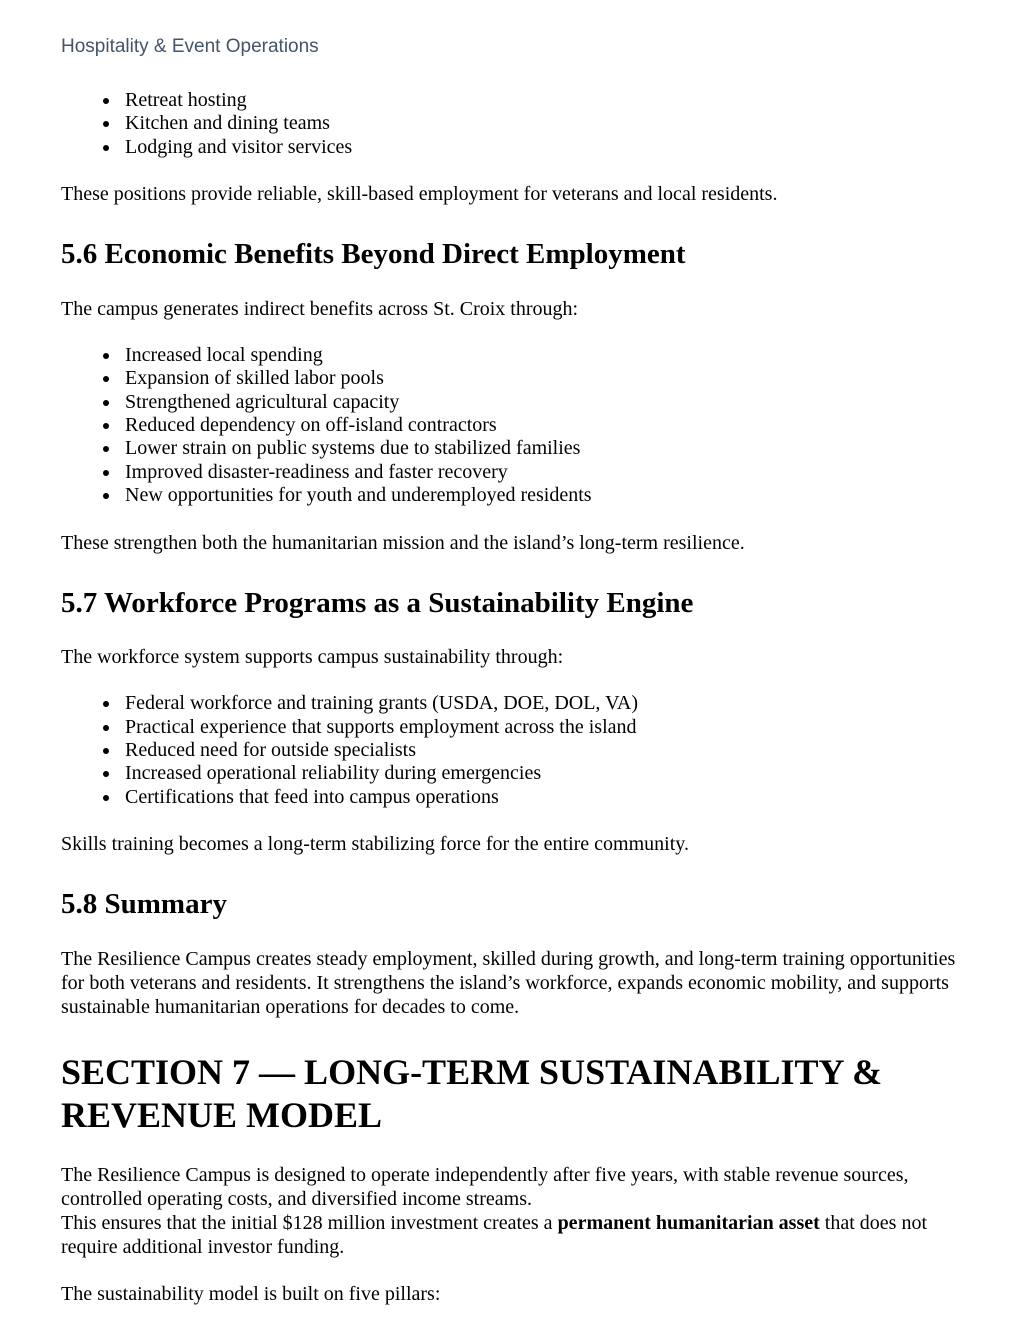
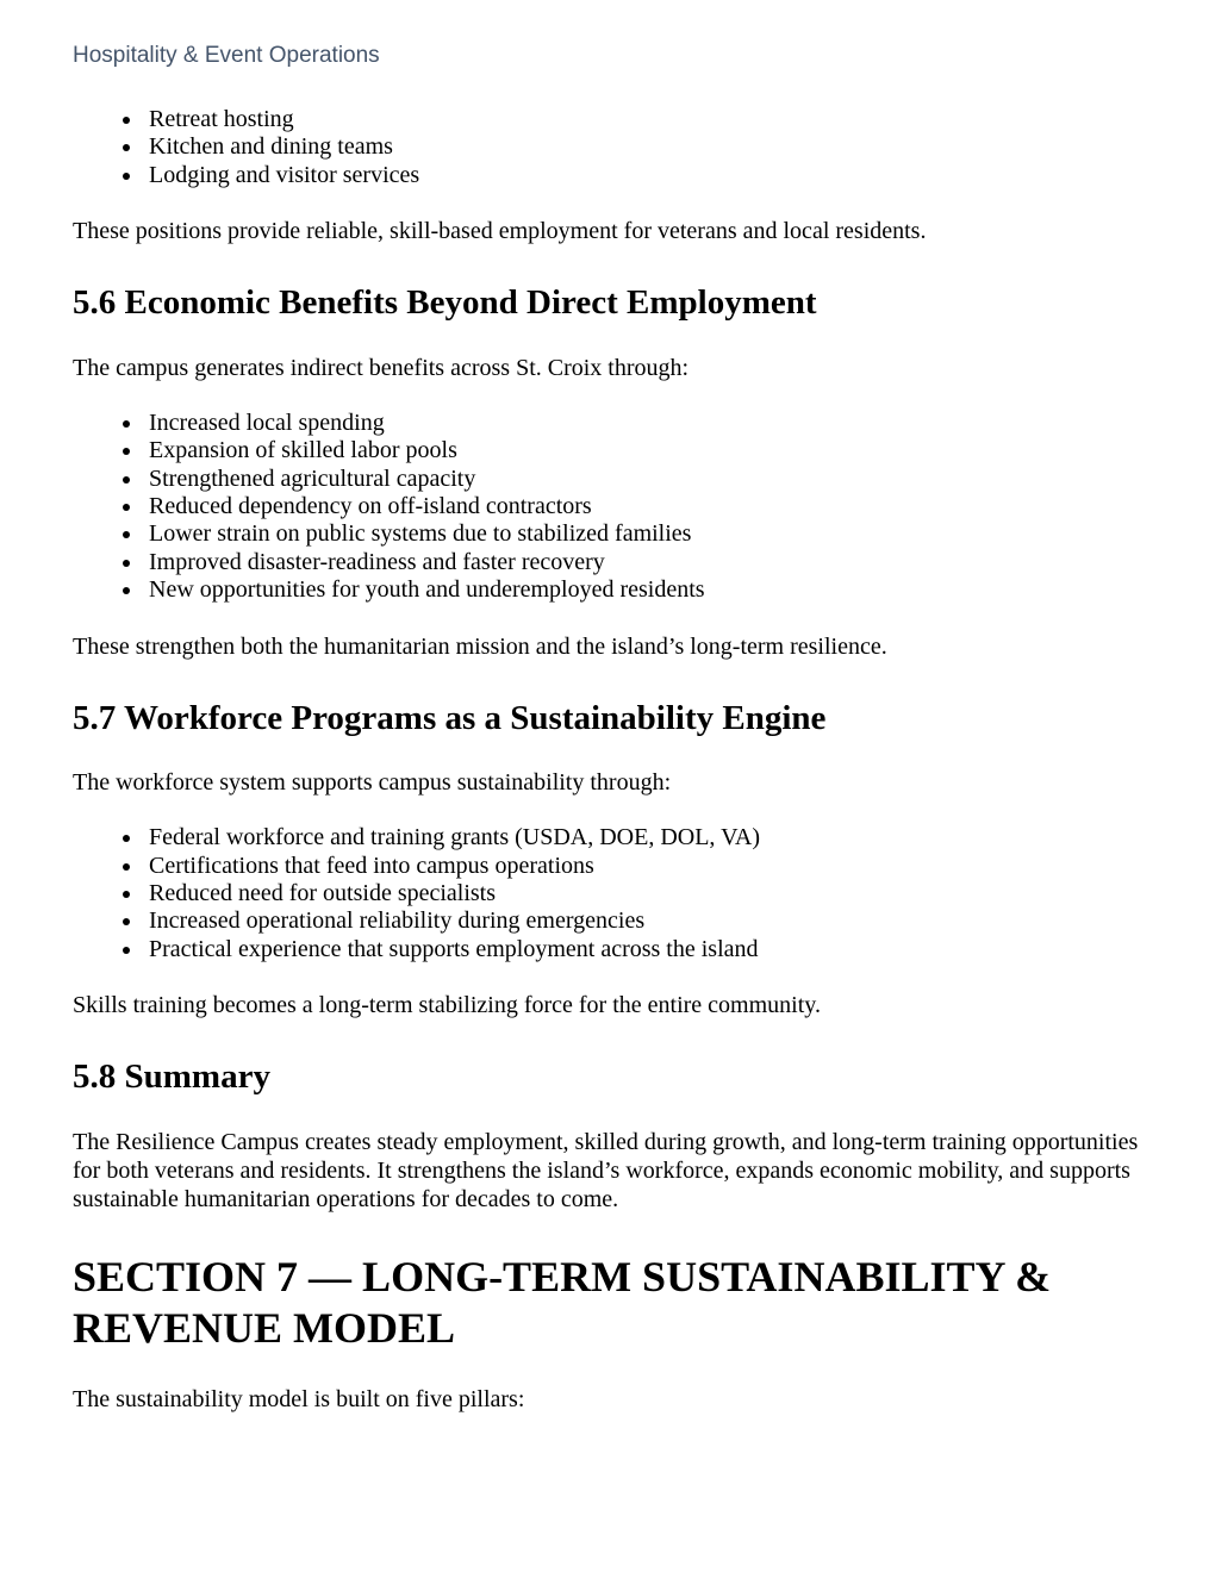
  Hospitality & Event Operations
  Retreat hosting
  Kitchen and dining teams
  Lodging and visitor services
  These positions provide reliable, skill-based employment for veterans and local residents.
  5.6 Economic Benefits Beyond Direct Employment
  The campus generates indirect benefits across St. Croix through:
  Increased local spending
  Expansion of skilled labor pools
  Strengthened agricultural capacity
  Reduced dependency on off-island contractors
  Lower strain on public systems due to stabilized families
  Improved disaster-readiness and faster recovery
  New opportunities for youth and underemployed residents
  These strengthen both the humanitarian mission and the island’s long-term resilience.
  5.7 Workforce Programs as a Sustainability Engine
  The workforce system supports campus sustainability through:
  Federal workforce and training grants (USDA, DOE, DOL, VA)
- Practical experience that supports employment across the island
+ Certifications that feed into campus operations
  Reduced need for outside specialists
  Increased operational reliability during emergencies
- Certifications that feed into campus operations
+ Practical experience that supports employment across the island
  Skills training becomes a long-term stabilizing force for the entire community.
  5.8 Summary
  The Resilience Campus creates steady employment, skilled during growth, and long-term training opportunities for both veterans and residents. It strengthens the island’s workforce, expands economic mobility, and supports sustainable humanitarian operations for decades to come.
  SECTION 7 — LONG-TERM SUSTAINABILITY & REVENUE MODEL
- The Resilience Campus is designed to operate independently after five years, with stable revenue sources, controlled operating costs, and diversified income streams.
- This ensures that the initial $128 million investment creates a permanent humanitarian asset that does not require additional investor funding.
  The sustainability model is built on five pillars:
